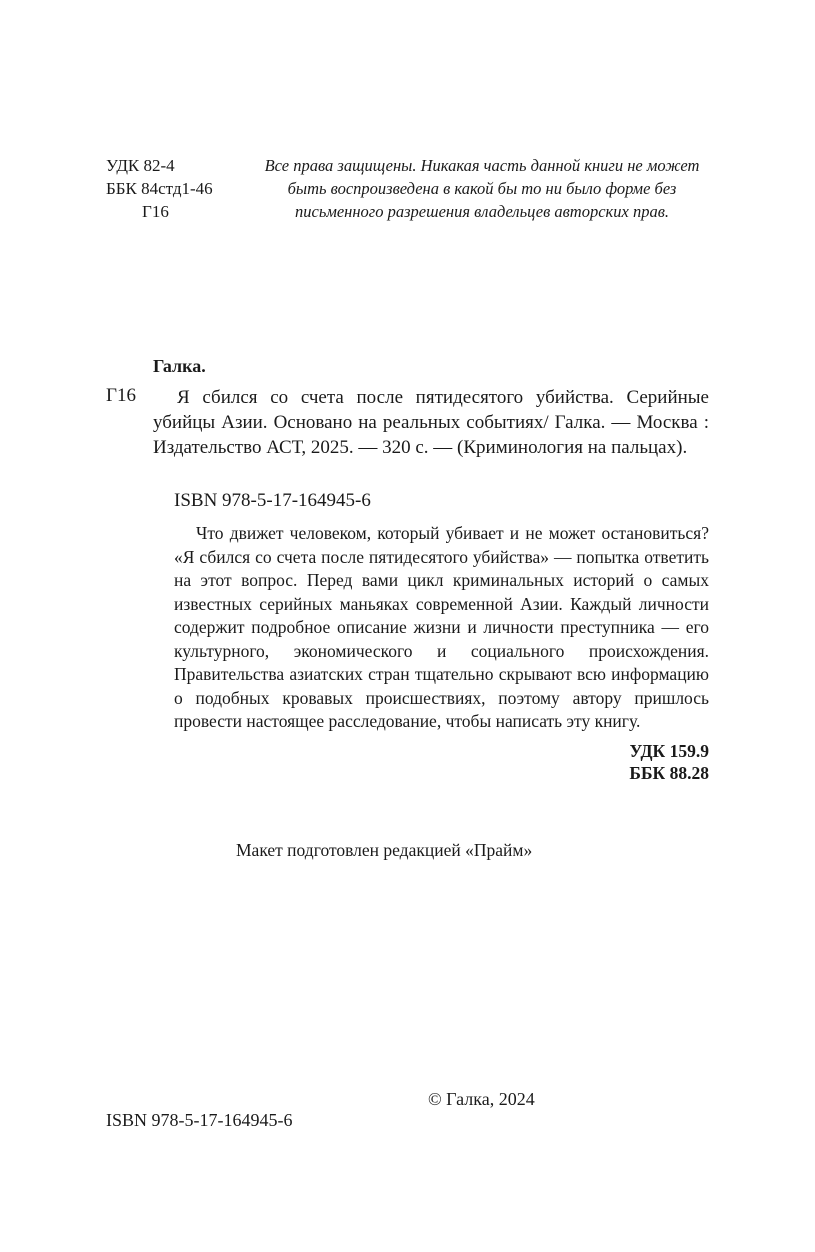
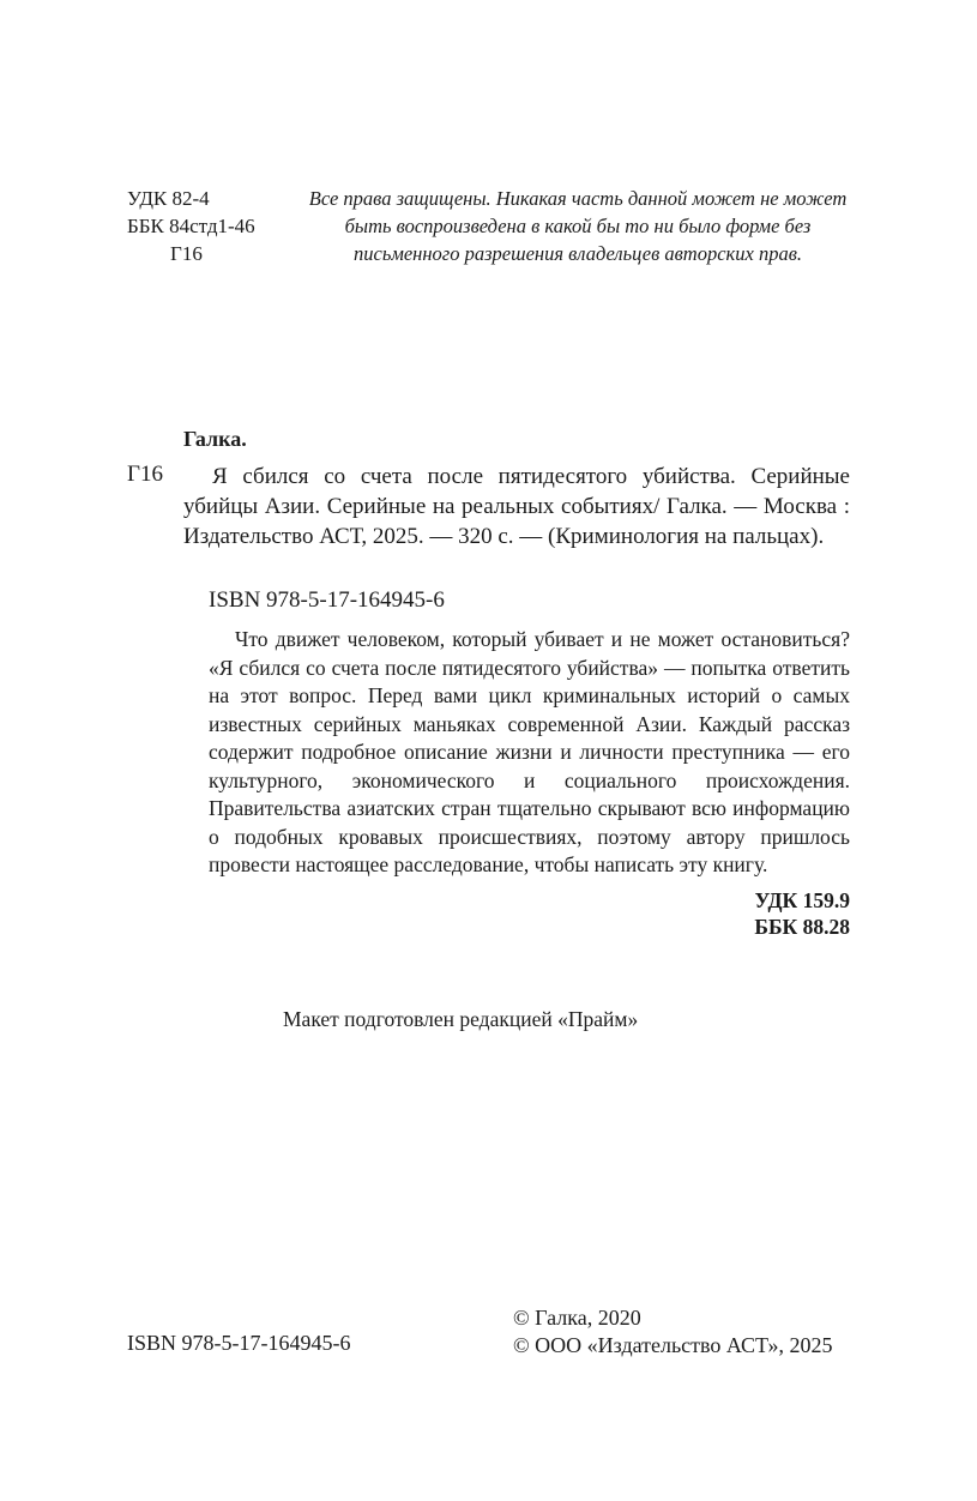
  УДК 82-4
  ББК 84стд1-46
  Г16
- Все права защищены. Никакая часть данной книги не может быть воспроизведена в какой бы то ни было форме без письменного разрешения владельцев авторских прав.
+ Все права защищены. Никакая часть данной может не может быть воспроизведена в какой бы то ни было форме без письменного разрешения владельцев авторских прав.
  Галка.
  Г16
- Я сбился со счета после пятидесятого убийства. Серийные убийцы Азии. Основано на реальных событиях/ Галка. — Москва : Издательство АСТ, 2025. — 320 с. — (Криминология на пальцах).
+ Я сбился со счета после пятидесятого убийства. Серийные убийцы Азии. Серийные на реальных событиях/ Галка. — Москва : Издательство АСТ, 2025. — 320 с. — (Криминология на пальцах).
  ISBN 978-5-17-164945-6
- Что движет человеком, который убивает и не может остановиться? «Я сбился со счета после пятидесятого убийства» — попытка ответить на этот вопрос. Перед вами цикл криминальных историй о самых известных серийных маньяках современной Азии. Каждый личности содержит подробное описание жизни и личности преступника — его культурного, экономического и социального происхождения. Правительства азиатских стран тщательно скрывают всю информацию о подобных кровавых происшествиях, поэтому автору пришлось провести настоящее расследование, чтобы написать эту книгу.
+ Что движет человеком, который убивает и не может остановиться? «Я сбился со счета после пятидесятого убийства» — попытка ответить на этот вопрос. Перед вами цикл криминальных историй о самых известных серийных маньяках современной Азии. Каждый рассказ содержит подробное описание жизни и личности преступника — его культурного, экономического и социального происхождения. Правительства азиатских стран тщательно скрывают всю информацию о подобных кровавых происшествиях, поэтому автору пришлось провести настоящее расследование, чтобы написать эту книгу.
  УДК 159.9
  ББК 88.28
  Макет подготовлен редакцией «Прайм»
  ISBN 978-5-17-164945-6
- © Галка, 2024
+ © Галка, 2020
+ © ООО «Издательство АСТ», 2025
